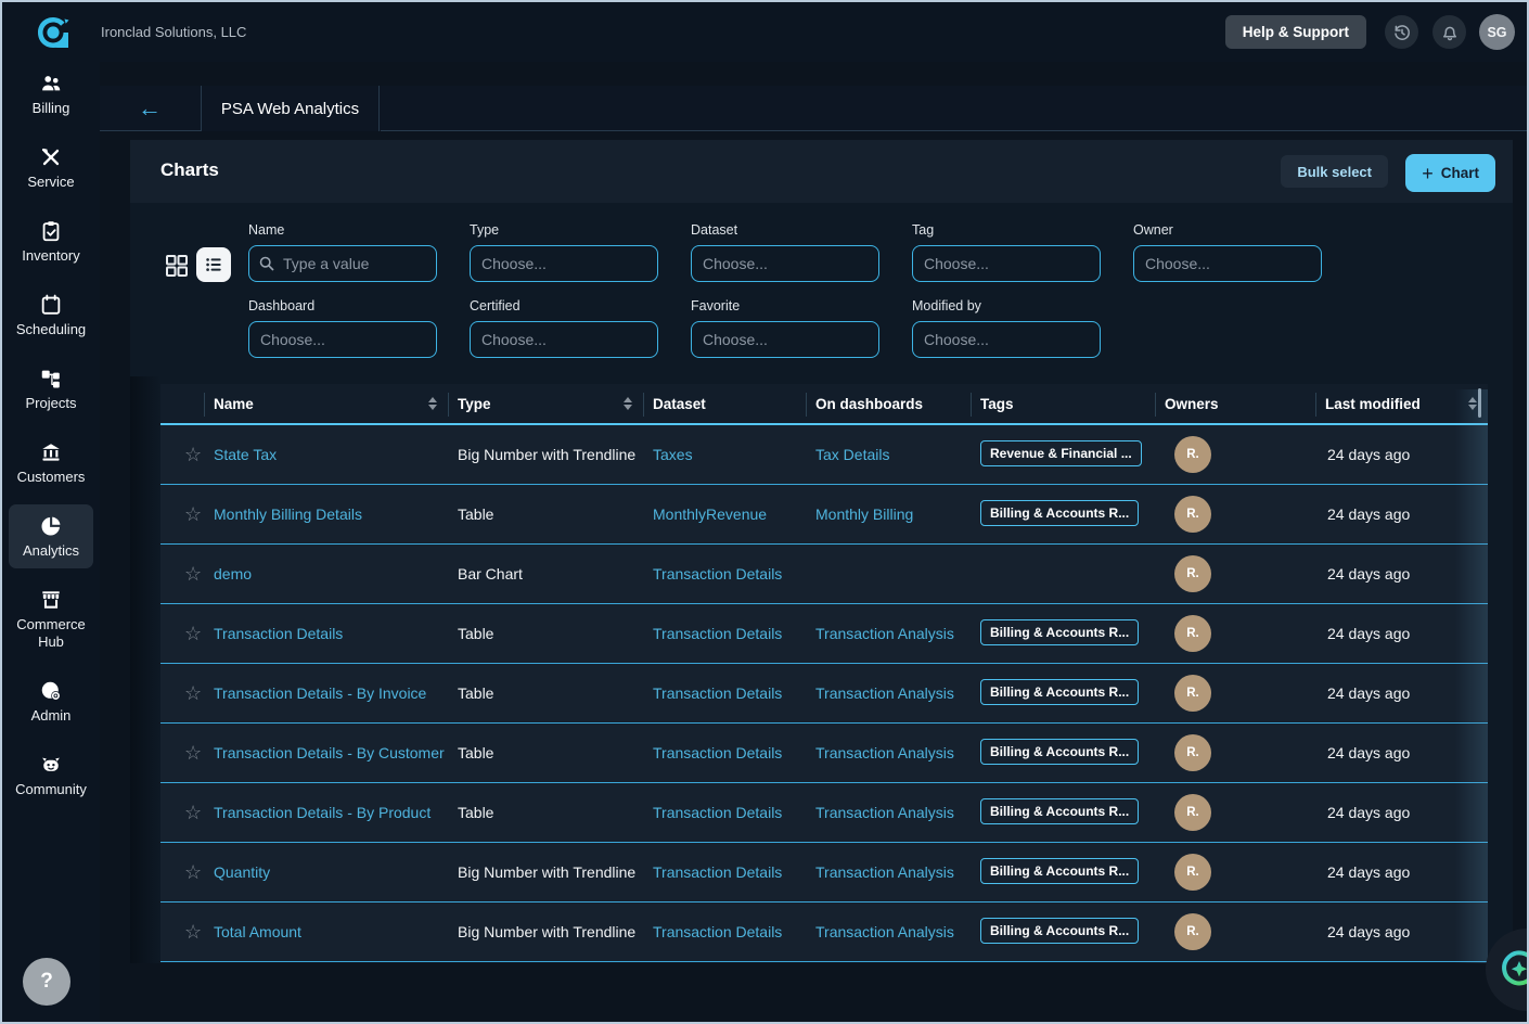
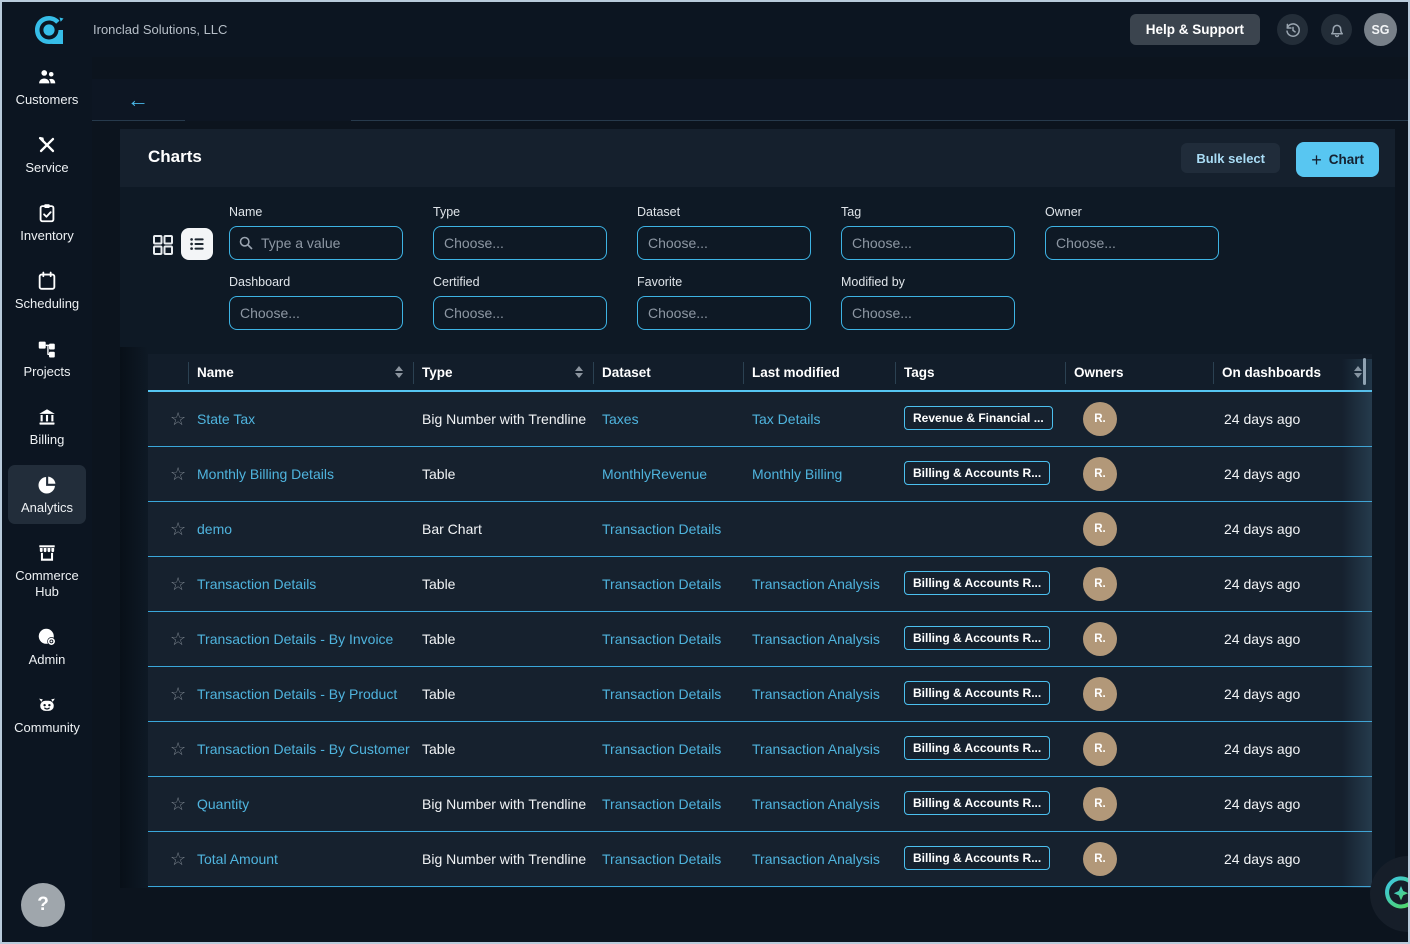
  Ironclad Solutions, LLC
  Help & Support
  SG
- Billing
+ Customers
  Service
  Inventory
  Scheduling
  Projects
- Customers
+ Billing
  Analytics
  Commerce Hub
  Admin
  Community
  ?
  ←
- PSA Web Analytics
  Charts
  Bulk select
  +
  Chart
  Name
  Type a value
  Type
  Choose...
  Dataset
  Choose...
  Tag
  Choose...
  Owner
  Choose...
  Dashboard
  Choose...
  Certified
  Choose...
  Favorite
  Choose...
  Modified by
  Choose...
  Name
  Type
  Dataset
- On dashboards
+ Last modified
  Tags
  Owners
- Last modified
+ On dashboards
  ☆
  State Tax
  Big Number with Trendline
  Taxes
  Tax Details
  Revenue & Financial ...
  R.
  24 days ago
  ☆
  Monthly Billing Details
  Table
  MonthlyRevenue
  Monthly Billing
  Billing & Accounts R...
  R.
  24 days ago
  ☆
  demo
  Bar Chart
  Transaction Details
  R.
  24 days ago
  ☆
  Transaction Details
  Table
  Transaction Details
  Transaction Analysis
  Billing & Accounts R...
  R.
  24 days ago
  ☆
  Transaction Details - By Invoice
  Table
  Transaction Details
  Transaction Analysis
  Billing & Accounts R...
  R.
  24 days ago
  ☆
- Transaction Details - By Customer
+ Transaction Details - By Product
  Table
  Transaction Details
  Transaction Analysis
  Billing & Accounts R...
  R.
  24 days ago
  ☆
- Transaction Details - By Product
+ Transaction Details - By Customer
  Table
  Transaction Details
  Transaction Analysis
  Billing & Accounts R...
  R.
  24 days ago
  ☆
  Quantity
  Big Number with Trendline
  Transaction Details
  Transaction Analysis
  Billing & Accounts R...
  R.
  24 days ago
  ☆
  Total Amount
  Big Number with Trendline
  Transaction Details
  Transaction Analysis
  Billing & Accounts R...
  R.
  24 days ago
